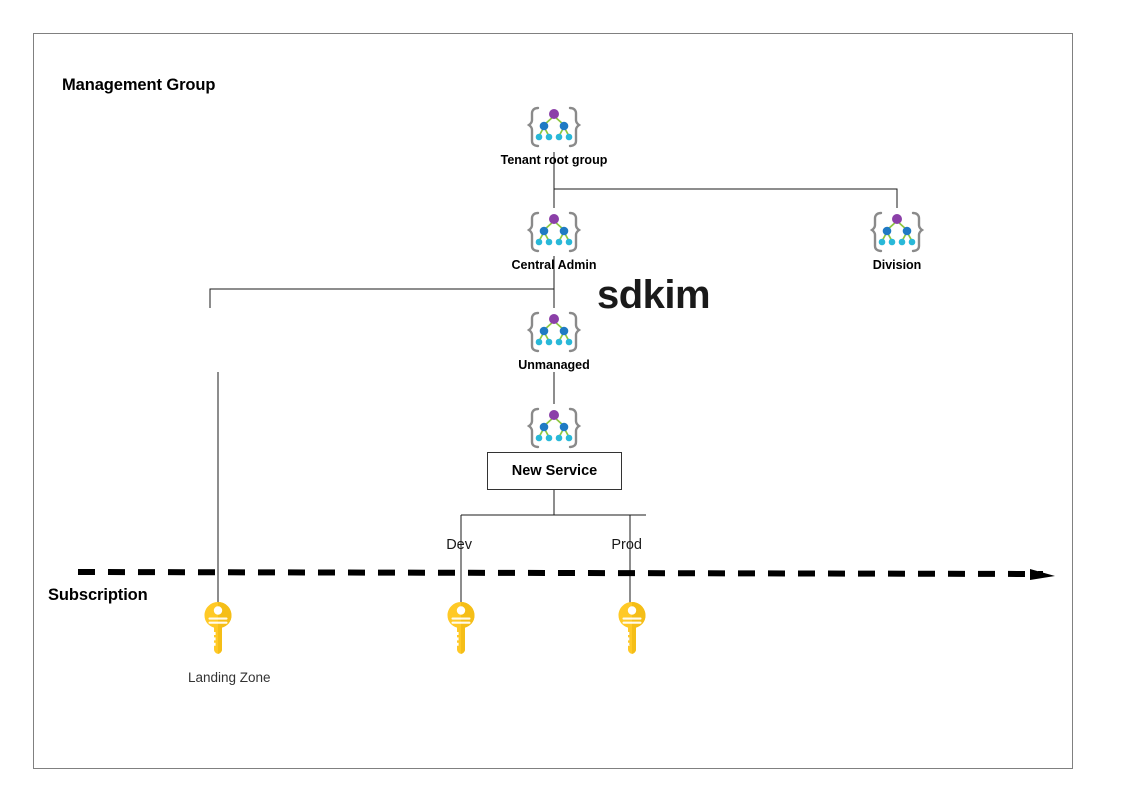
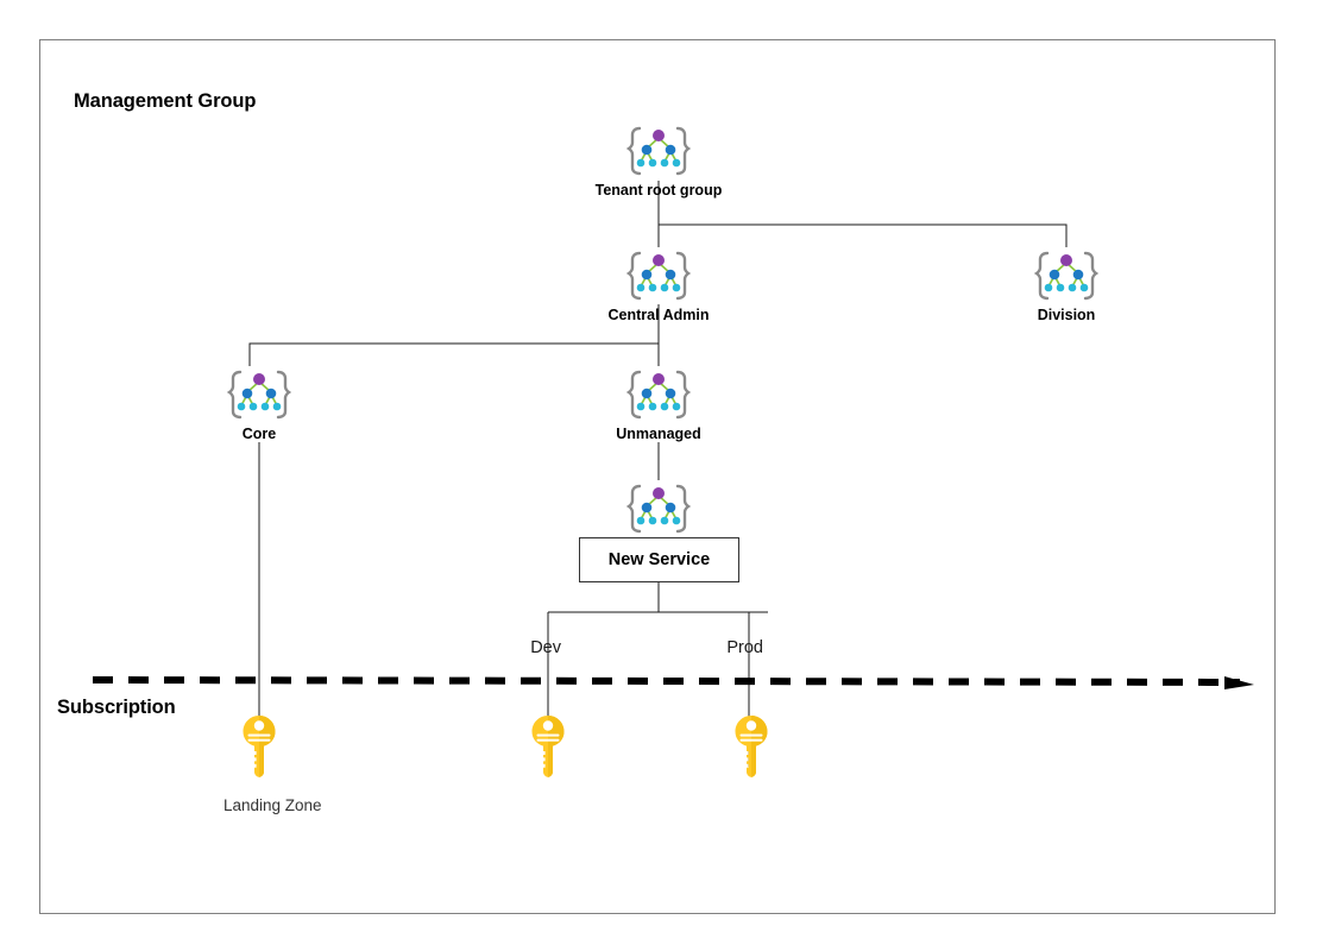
  Management Group
  Subscription
  Tenant root group
  Central Admin
  Division
+ Core
  Unmanaged
  New Service
- sdkim
  Dev
  Prod
  Landing Zone
